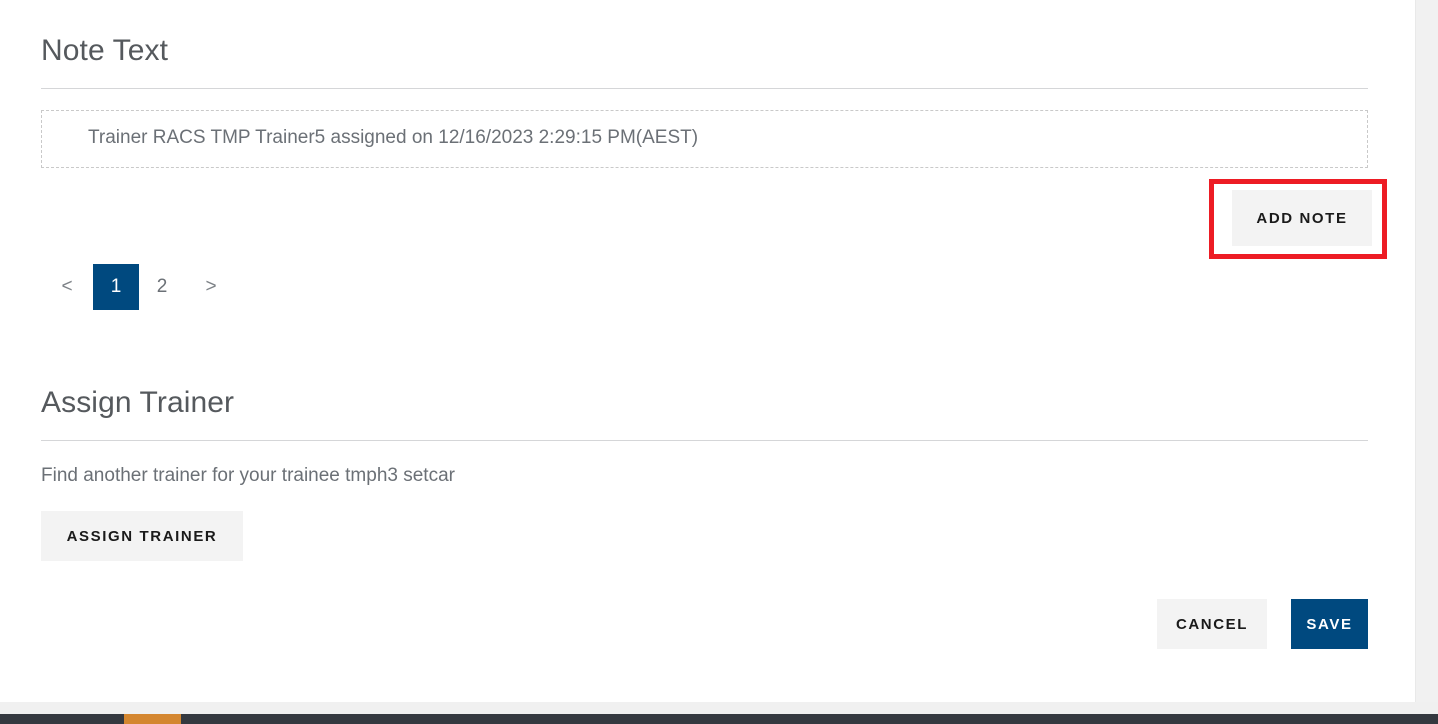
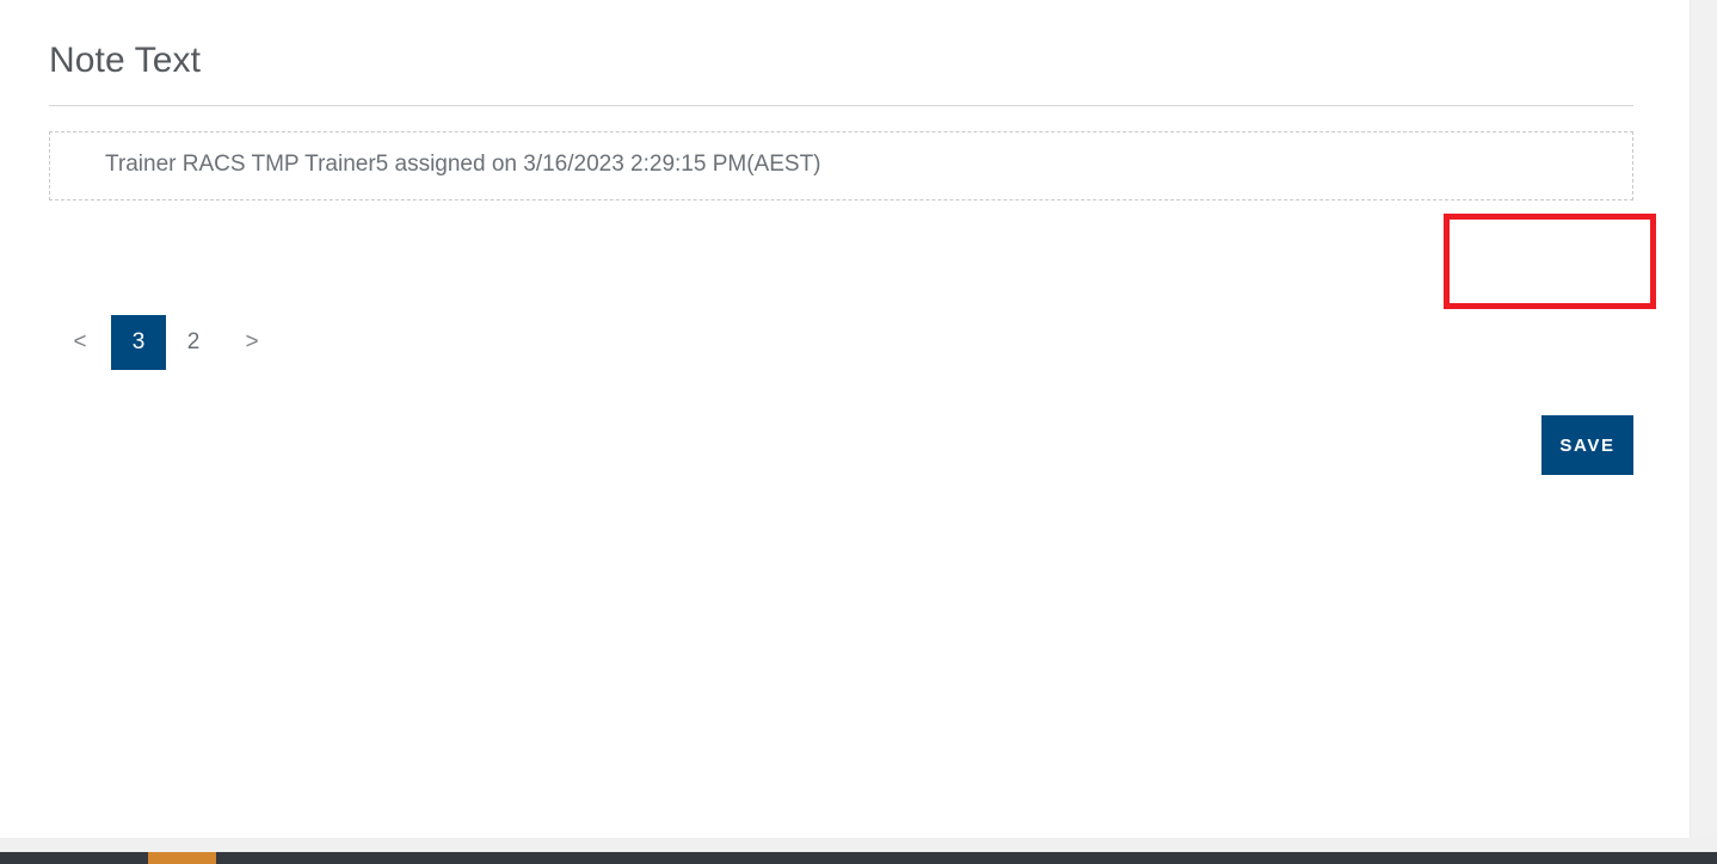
  Note Text
- Trainer RACS TMP Trainer5 assigned on 12/16/2023 2:29:15 PM(AEST)
+ Trainer RACS TMP Trainer5 assigned on 3/16/2023 2:29:15 PM(AEST)
- ADD NOTE
  <
- 1
+ 3
  2
  >
- Assign Trainer
- Find another trainer for your trainee tmph3 setcar
- ASSIGN TRAINER
- CANCEL
  SAVE
